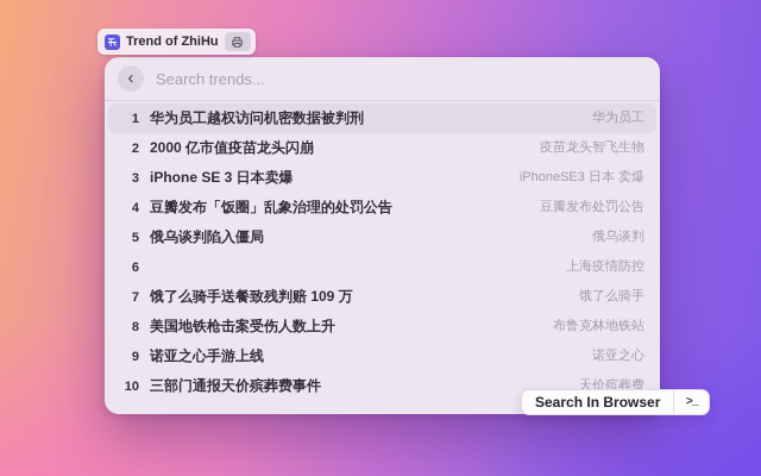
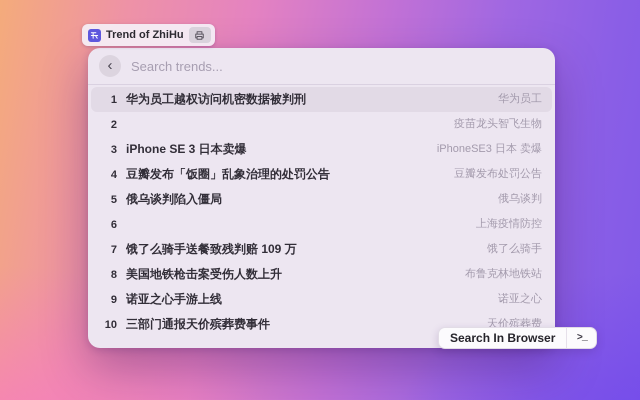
  Trend of ZhiHu
  ‹
  Search trends...
  1
  华为员工越权访问机密数据被判刑
  华为员工
  2
- 2000 亿市值疫苗龙头闪崩
  疫苗龙头智飞生物
  3
  iPhone SE 3 日本卖爆
  iPhoneSE3 日本 卖爆
  4
  豆瓣发布「饭圈」乱象治理的处罚公告
  豆瓣发布处罚公告
  5
  俄乌谈判陷入僵局
  俄乌谈判
  6
  上海疫情防控
  7
  饿了么骑手送餐致残判赔 109 万
  饿了么骑手
  8
  美国地铁枪击案受伤人数上升
  布鲁克林地铁站
  9
  诺亚之心手游上线
  诺亚之心
  10
  三部门通报天价殡葬费事件
  天价殡葬费
  Search In Browser
  >_
